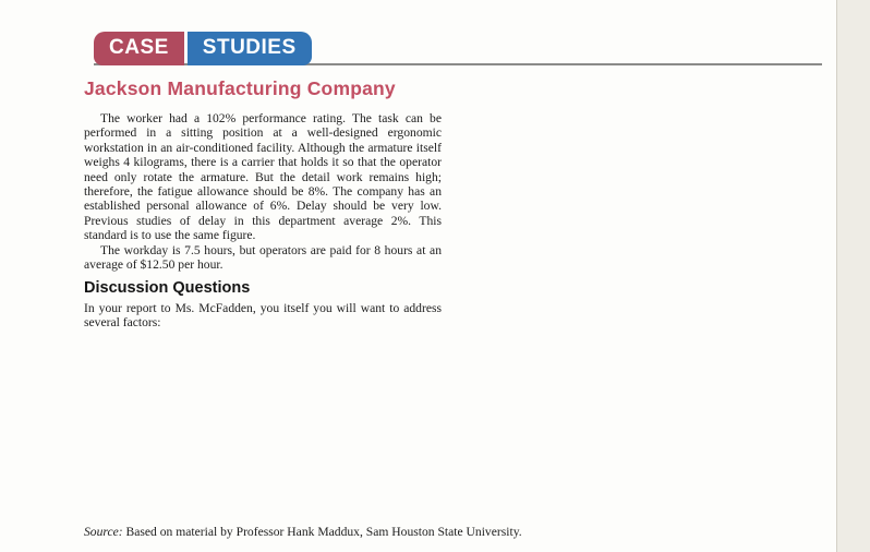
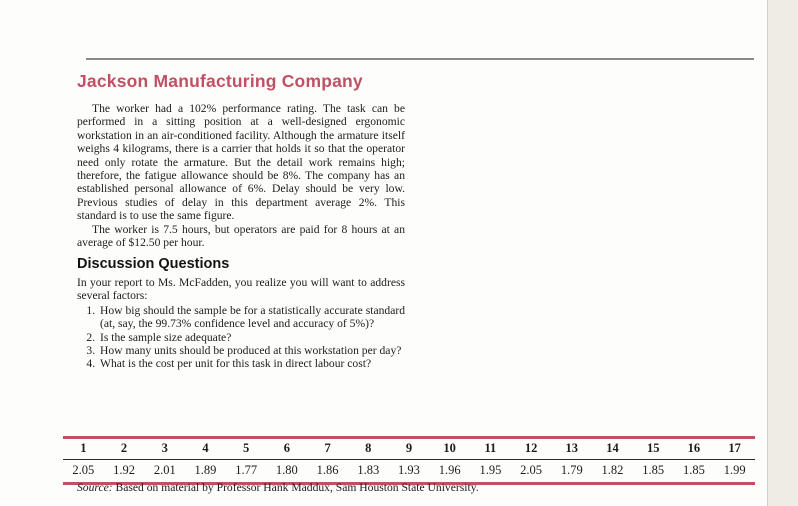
- CASE
- STUDIES
  Jackson Manufacturing Company
  The worker had a 102% performance rating. The task can be performed in a sitting position at a well-designed ergonomic workstation in an air-conditioned facility. Although the armature itself weighs 4 kilograms, there is a carrier that holds it so that the operator need only rotate the armature. But the detail work remains high; therefore, the fatigue allowance should be 8%. The company has an established personal allowance of 6%. Delay should be very low. Previous studies of delay in this department average 2%. This standard is to use the same figure.
- The workday is 7.5 hours, but operators are paid for 8 hours at an average of $12.50 per hour.
+ The worker is 7.5 hours, but operators are paid for 8 hours at an average of $12.50 per hour.
  Discussion Questions
- In your report to Ms. McFadden, you itself you will want to address several factors:
+ In your report to Ms. McFadden, you realize you will want to address several factors:
+ How big should the sample be for a statistically accurate standard (at, say, the 99.73% confidence level and accuracy of 5%)?
+ Is the sample size adequate?
+ How many units should be produced at this workstation per day?
+ What is the cost per unit for this task in direct labour cost?
+ 1	2	3	4	5	6	7	8	9	10	11	12	13	14	15	16	17
+ 2.05	1.92	2.01	1.89	1.77	1.80	1.86	1.83	1.93	1.96	1.95	2.05	1.79	1.82	1.85	1.85	1.99
  Source: Based on material by Professor Hank Maddux, Sam Houston State University.
